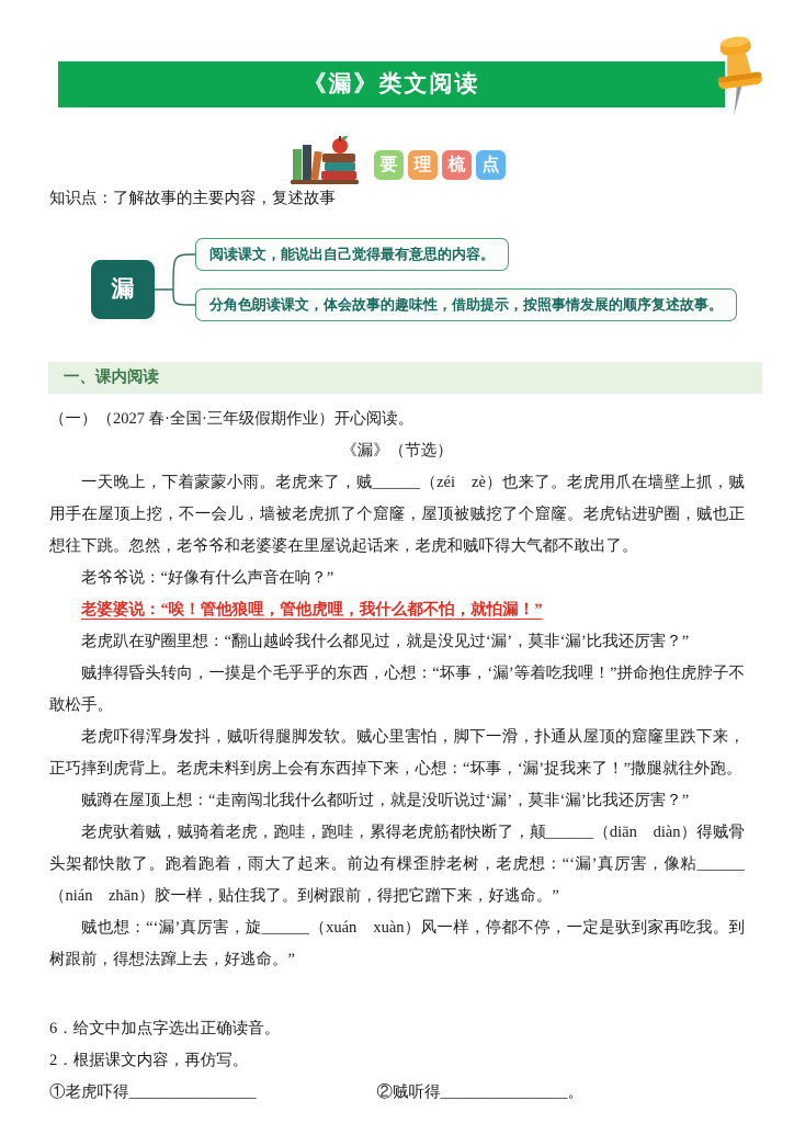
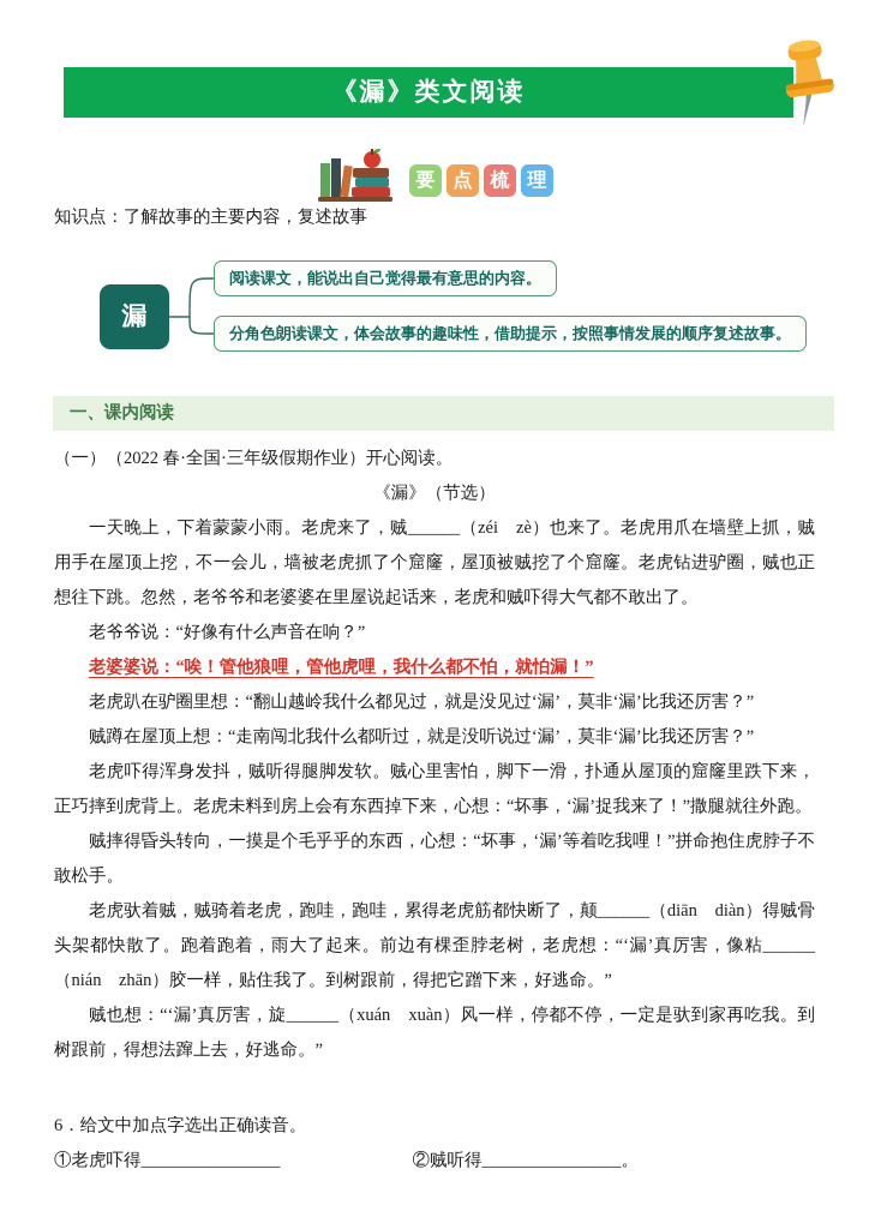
  《漏》类文阅读
  要
- 理
+ 点
  梳
- 点
+ 理
  知识点：了解故事的主要内容，复述故事
  漏
  阅读课文，能说出自己觉得最有意思的内容。
  分角色朗读课文，体会故事的趣味性，借助提示，按照事情发展的顺序复述故事。
  一、课内阅读
- （一）（2027 春·全国·三年级假期作业）开心阅读。
+ （一）（2022 春·全国·三年级假期作业）开心阅读。
  《漏》（节选）
  一天晚上，下着蒙蒙小雨。老虎来了，贼______（zéi zè）也来了。老虎用爪在墙壁上抓，贼用手在屋顶上挖，不一会儿，墙被老虎抓了个窟窿，屋顶被贼挖了个窟窿。老虎钻进驴圈，贼也正想往下跳。忽然，老爷爷和老婆婆在里屋说起话来，老虎和贼吓得大气都不敢出了。
  老爷爷说：“好像有什么声音在响？”
  老婆婆说：“唉！管他狼哩，管他虎哩，我什么都不怕，就怕漏！”
  老虎趴在驴圈里想：“翻山越岭我什么都见过，就是没见过‘漏’，莫非‘漏’比我还厉害？”
- 贼摔得昏头转向，一摸是个毛乎乎的东西，心想：“坏事，‘漏’等着吃我哩！”拼命抱住虎脖子不敢松手。
+ 贼蹲在屋顶上想：“走南闯北我什么都听过，就是没听说过‘漏’，莫非‘漏’比我还厉害？”
  老虎吓得浑身发抖，贼听得腿脚发软。贼心里害怕，脚下一滑，扑通从屋顶的窟窿里跌下来，正巧摔到虎背上。老虎未料到房上会有东西掉下来，心想：“坏事，‘漏’捉我来了！”撒腿就往外跑。
- 贼蹲在屋顶上想：“走南闯北我什么都听过，就是没听说过‘漏’，莫非‘漏’比我还厉害？”
+ 贼摔得昏头转向，一摸是个毛乎乎的东西，心想：“坏事，‘漏’等着吃我哩！”拼命抱住虎脖子不敢松手。
  老虎驮着贼，贼骑着老虎，跑哇，跑哇，累得老虎筋都快断了，颠______（diān diàn）得贼骨头架都快散了。跑着跑着，雨大了起来。前边有棵歪脖老树，老虎想：“‘漏’真厉害，像粘______（nián zhān）胶一样，贴住我了。到树跟前，得把它蹭下来，好逃命。”
  贼也想：“‘漏’真厉害，旋______（xuán xuàn）风一样，停都不停，一定是驮到家再吃我。到树跟前，得想法蹿上去，好逃命。”
  6．给文中加点字选出正确读音。
- 2．根据课文内容，再仿写。
  ①老虎吓得________________
  ②贼听得________________。
